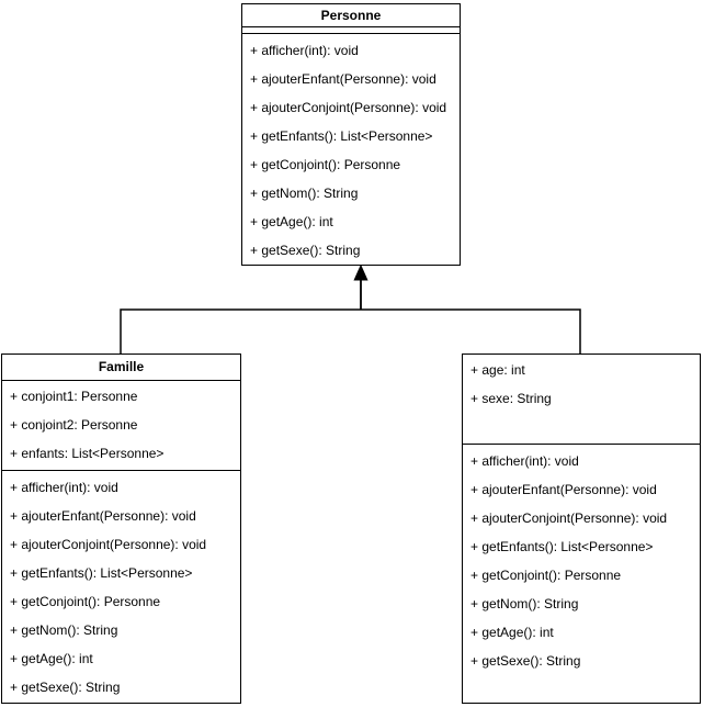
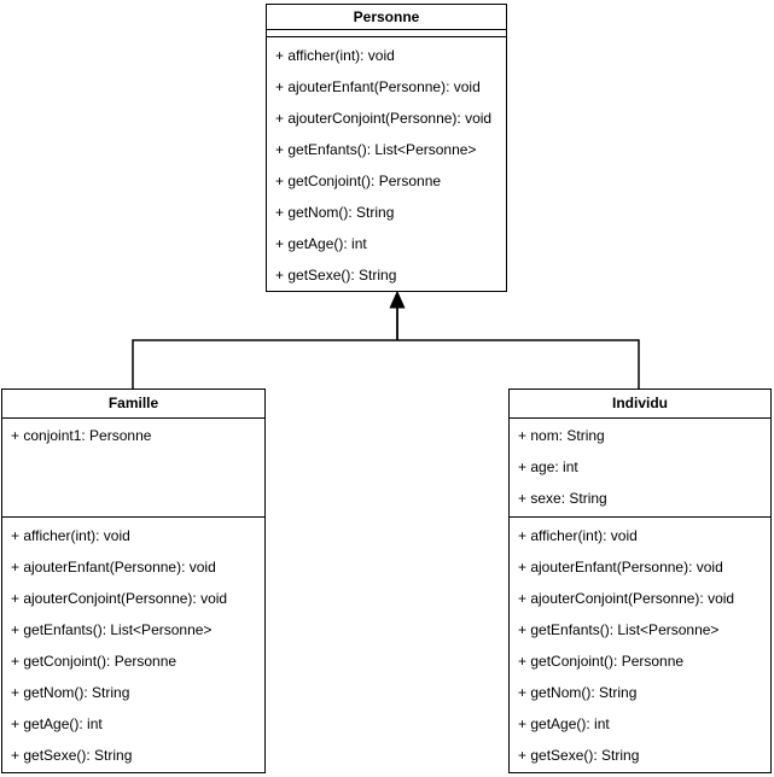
  Personne
  + afficher(int): void
  + ajouterEnfant(Personne): void
  + ajouterConjoint(Personne): void
  + getEnfants(): List<Personne>
  + getConjoint(): Personne
  + getNom(): String
  + getAge(): int
  + getSexe(): String
  Famille
  + conjoint1: Personne
- + conjoint2: Personne
- + enfants: List<Personne>
  + afficher(int): void
  + ajouterEnfant(Personne): void
  + ajouterConjoint(Personne): void
  + getEnfants(): List<Personne>
  + getConjoint(): Personne
  + getNom(): String
  + getAge(): int
  + getSexe(): String
+ Individu
+ + nom: String
  + age: int
  + sexe: String
  + afficher(int): void
  + ajouterEnfant(Personne): void
  + ajouterConjoint(Personne): void
  + getEnfants(): List<Personne>
  + getConjoint(): Personne
  + getNom(): String
  + getAge(): int
  + getSexe(): String
